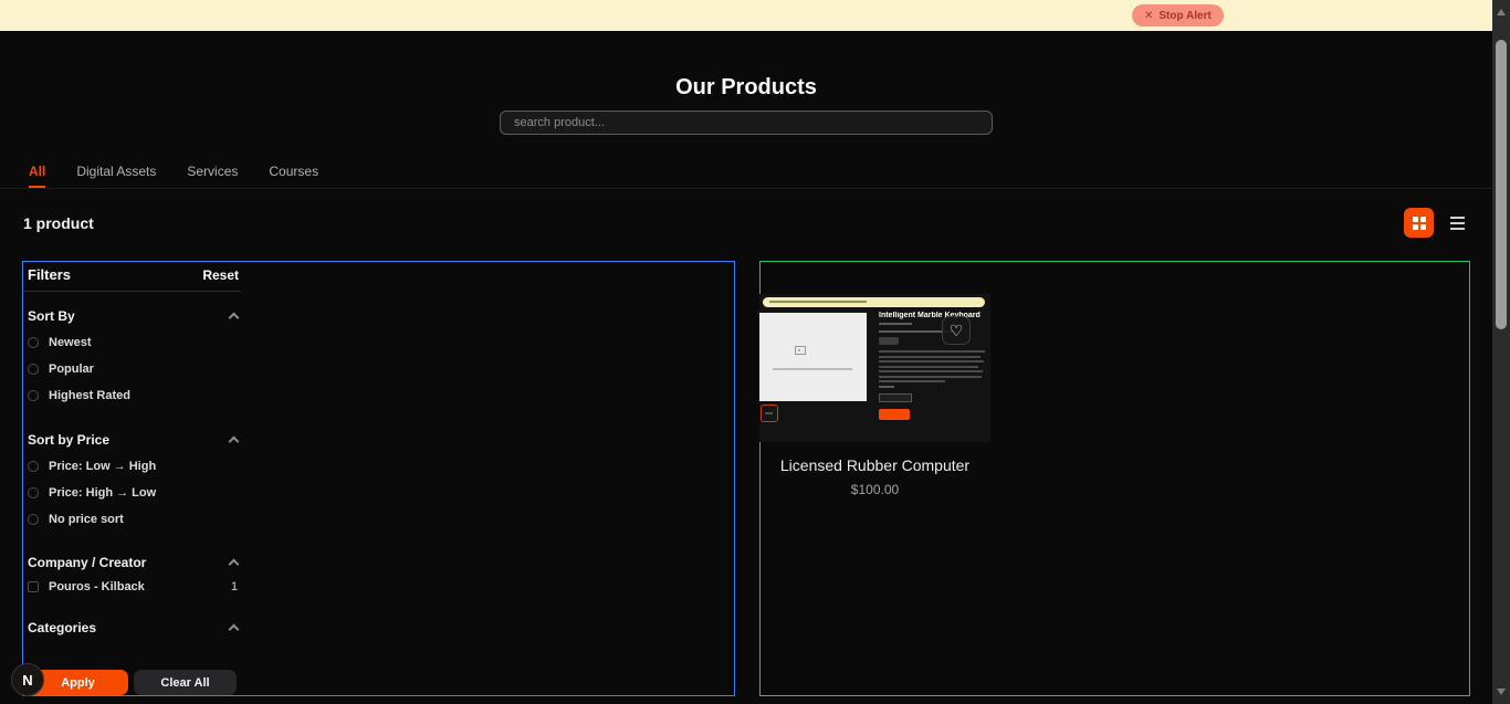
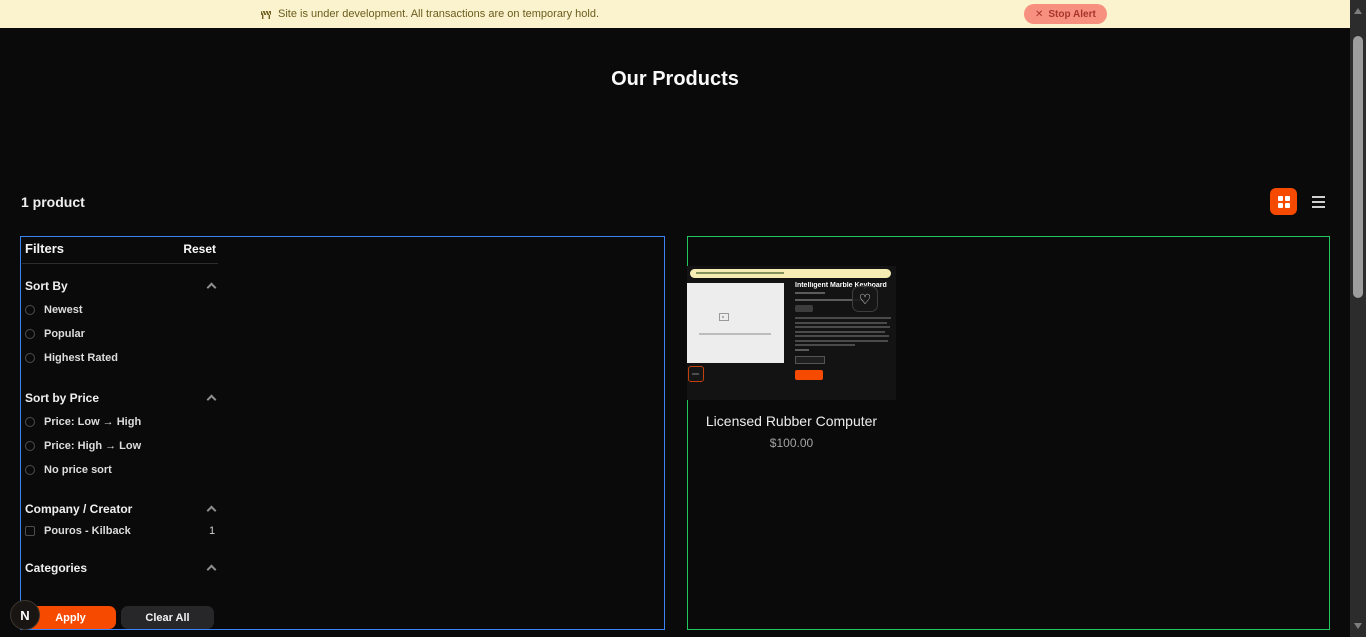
+ Site is under development. All transactions are on temporary hold.
  ✕
  Stop Alert
  Our Products
- search product...
- All
- Digital Assets
- Services
- Courses
  1 product
  Filters
  Reset
  Sort By
  Newest
  Popular
  Highest Rated
  Sort by Price
  Price: Low → High
  Price: High → Low
  No price sort
  Company / Creator
  Pouros - Kilback
  1
  Categories
  Apply
  Clear All
  ♡
  Licensed Rubber Computer
  $100.00
  N
